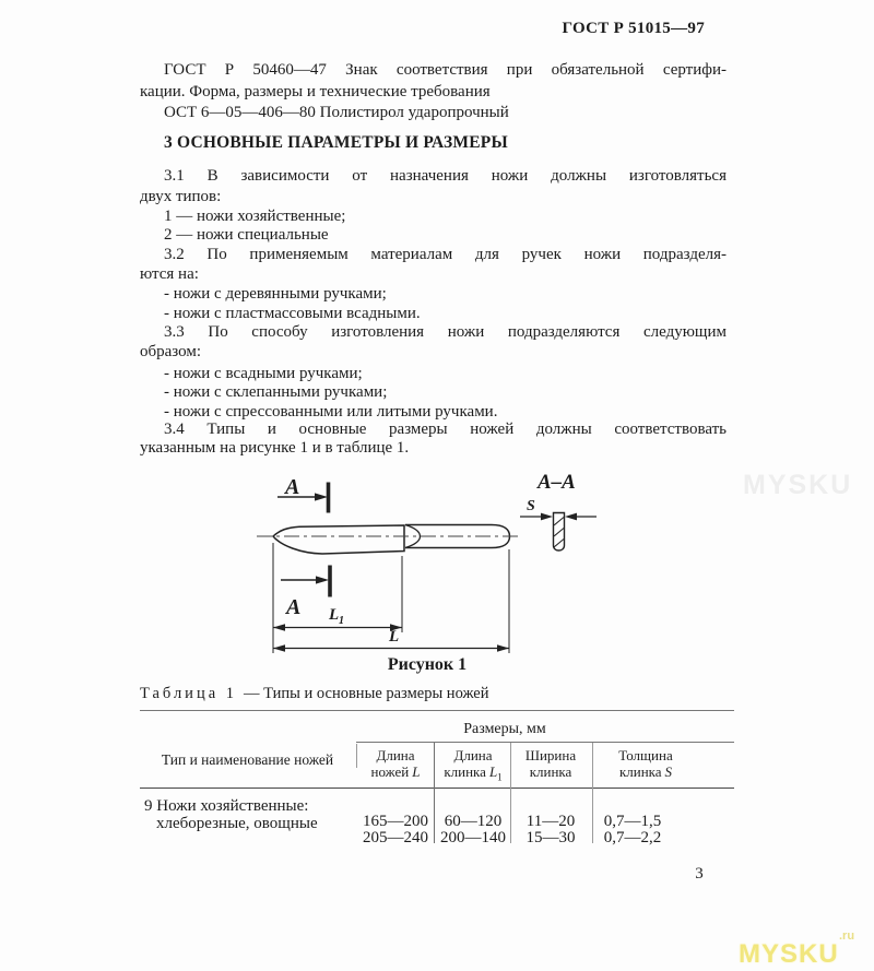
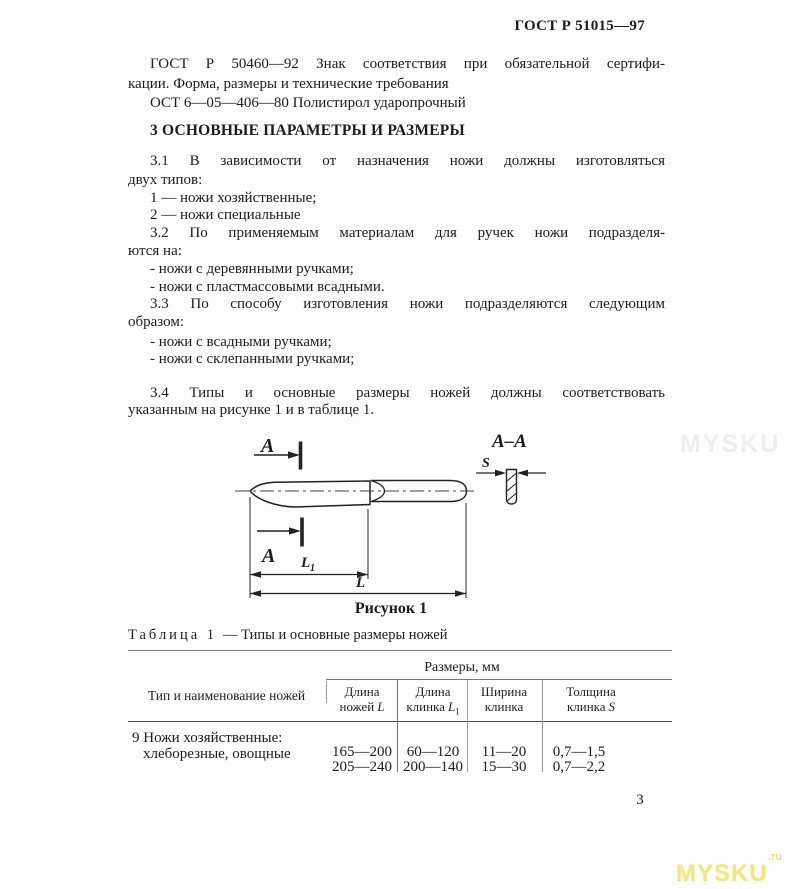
  ГОСТ Р 51015—97
- ГОСТ Р 50460—47 Знак соответствия при обязательной сертифи-
+ ГОСТ Р 50460—92 Знак соответствия при обязательной сертифи-
  кации. Форма, размеры и технические требования
  ОСТ 6—05—406—80 Полистирол ударопрочный
  3 ОСНОВНЫЕ ПАРАМЕТРЫ И РАЗМЕРЫ
  3.1 В зависимости от назначения ножи должны изготовляться
  двух типов:
  1 — ножи хозяйственные;
  2 — ножи специальные
  3.2 По применяемым материалам для ручек ножи подразделя-
  ются на:
  - ножи с деревянными ручками;
  - ножи с пластмассовыми всадными.
  3.3 По способу изготовления ножи подразделяются следующим
  образом:
  - ножи с всадными ручками;
  - ножи с склепанными ручками;
- - ножи с спрессованными или литыми ручками.
  3.4 Типы и основные размеры ножей должны соответствовать
  указанным на рисунке 1 и в таблице 1.
  A
  A
  L
  1
  L
  Рисунок 1
  A–A
  S
  Таблица 1 — Типы и основные размеры ножей
  Размеры, мм
  Тип и наименование ножей
  Длина
  ножей L
  Длина
  клинка L1
  Ширина
  клинка
  Толщина
  клинка S
  9 Ножи хозяйственные:
  хлеборезные, овощные
  165—200
  60—120
  11—20
  0,7—1,5
  205—240
  200—140
  15—30
  0,7—2,2
  3
  MYSKU
  .ru
